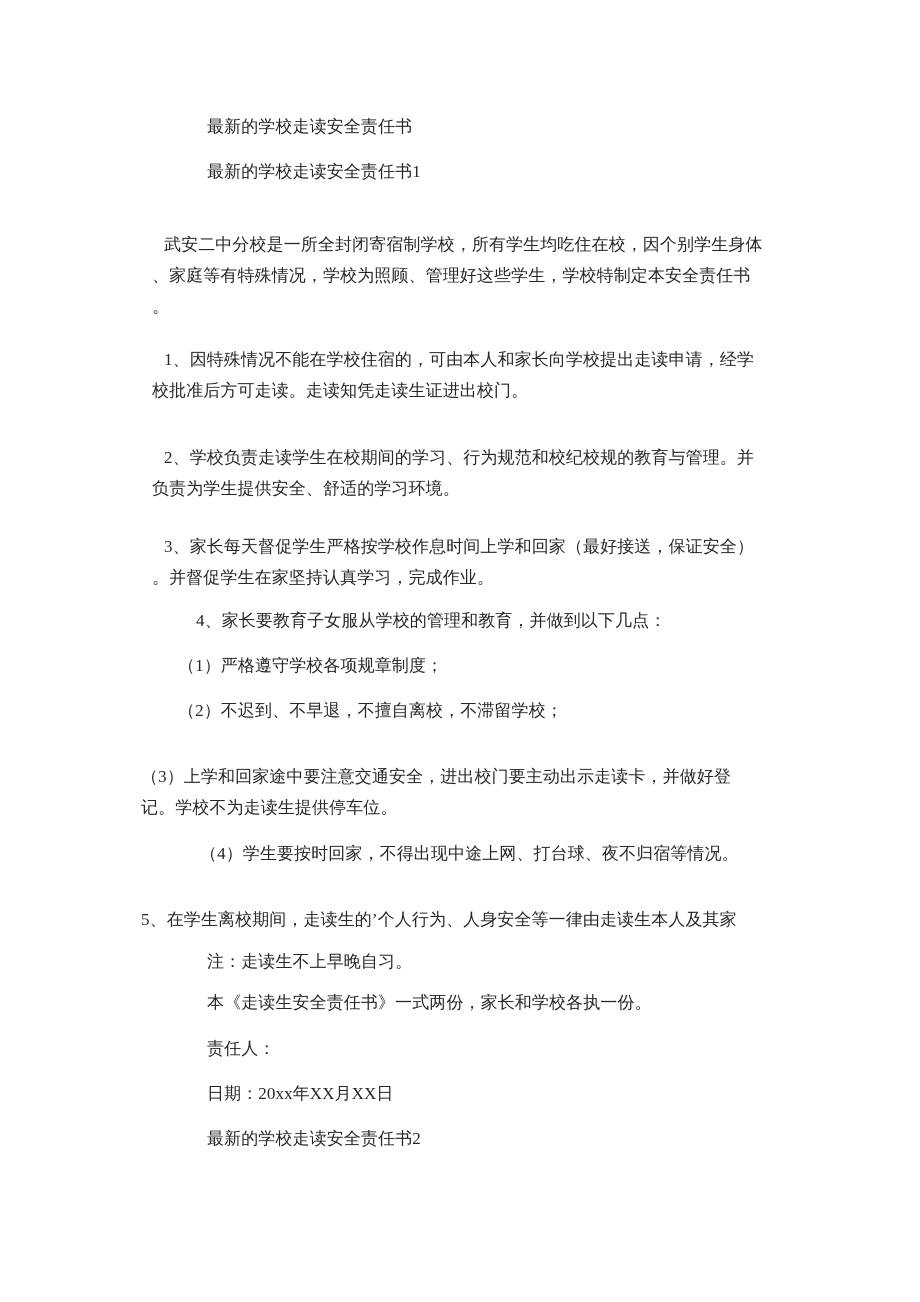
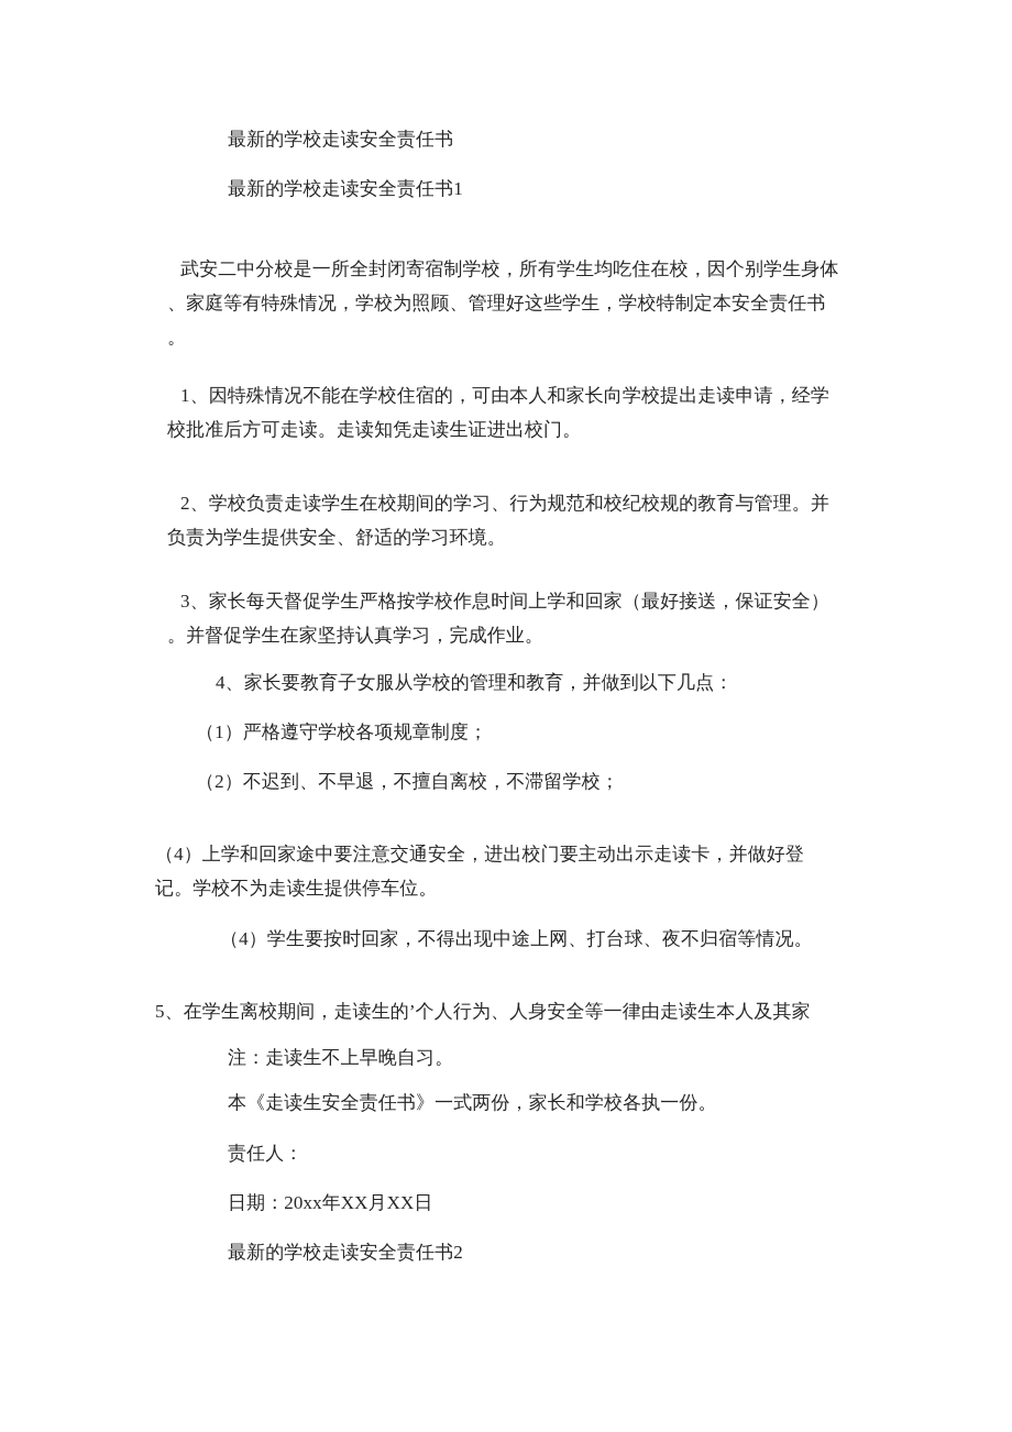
  最新的学校走读安全责任书
  最新的学校走读安全责任书1
  武安二中分校是一所全封闭寄宿制学校，所有学生均吃住在校，因个别学生身体
  、家庭等有特殊情况，学校为照顾、管理好这些学生，学校特制定本安全责任书
  。
  1、因特殊情况不能在学校住宿的，可由本人和家长向学校提出走读申请，经学
  校批准后方可走读。走读知凭走读生证进出校门。
  2、学校负责走读学生在校期间的学习、行为规范和校纪校规的教育与管理。并
  负责为学生提供安全、舒适的学习环境。
  3、家长每天督促学生严格按学校作息时间上学和回家（最好接送，保证安全）
  。并督促学生在家坚持认真学习，完成作业。
  4、家长要教育子女服从学校的管理和教育，并做到以下几点：
  （1）严格遵守学校各项规章制度；
  （2）不迟到、不早退，不擅自离校，不滞留学校；
- （3）上学和回家途中要注意交通安全，进出校门要主动出示走读卡，并做好登
+ （4）上学和回家途中要注意交通安全，进出校门要主动出示走读卡，并做好登
  记。学校不为走读生提供停车位。
  （4）学生要按时回家，不得出现中途上网、打台球、夜不归宿等情况。
  5、在学生离校期间，走读生的’个人行为、人身安全等一律由走读生本人及其家
  注：走读生不上早晚自习。
  本《走读生安全责任书》一式两份，家长和学校各执一份。
  责任人：
  日期：20xx年XX月XX日
  最新的学校走读安全责任书2
